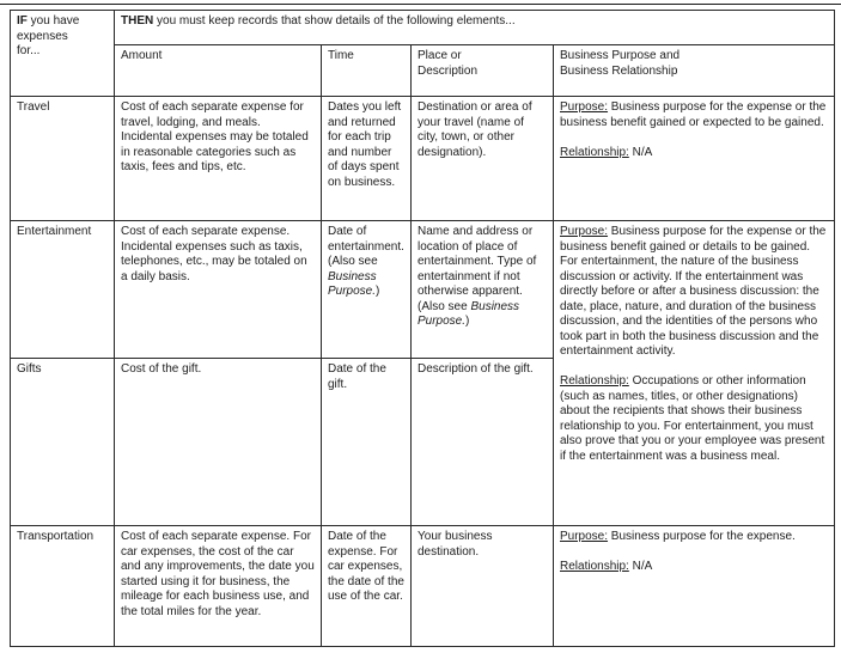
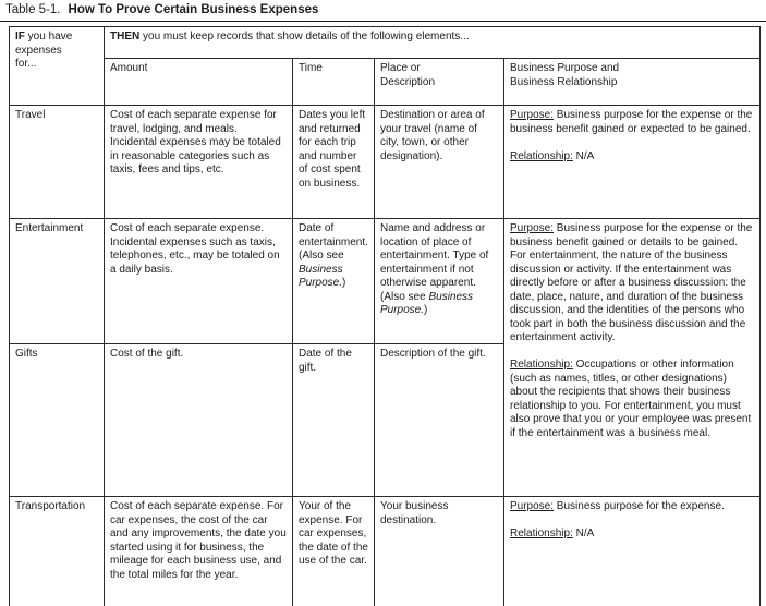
+ Table 5-1. How To Prove Certain Business Expenses
  IF you have expenses for...	THEN you must keep records that show details of the following elements...
  Amount	Time	Place or Description	Business Purpose and Business Relationship
- Travel	Cost of each separate expense for travel, lodging, and meals. Incidental expenses may be totaled in reasonable categories such as taxis, fees and tips, etc.	Dates you left and returned for each trip and number of days spent on business.	Destination or area of your travel (name of city, town, or other designation).	Purpose: Business purpose for the expense or the business benefit gained or expected to be gained. Relationship: N/A
+ Travel	Cost of each separate expense for travel, lodging, and meals. Incidental expenses may be totaled in reasonable categories such as taxis, fees and tips, etc.	Dates you left and returned for each trip and number of cost spent on business.	Destination or area of your travel (name of city, town, or other designation).	Purpose: Business purpose for the expense or the business benefit gained or expected to be gained. Relationship: N/A
  Entertainment	Cost of each separate expense. Incidental expenses such as taxis, telephones, etc., may be totaled on a daily basis.	Date of entertainment. (Also see Business Purpose.)	Name and address or location of place of entertainment. Type of entertainment if not otherwise apparent. (Also see Business Purpose.)	Purpose: Business purpose for the expense or the business benefit gained or details to be gained. For entertainment, the nature of the business discussion or activity. If the entertainment was directly before or after a business discussion: the date, place, nature, and duration of the business discussion, and the identities of the persons who took part in both the business discussion and the entertainment activity. Relationship: Occupations or other information (such as names, titles, or other designations) about the recipients that shows their business relationship to you. For entertainment, you must also prove that you or your employee was present if the entertainment was a business meal.
  Gifts	Cost of the gift.	Date of the gift.	Description of the gift.
- Transportation	Cost of each separate expense. For car expenses, the cost of the car and any improvements, the date you started using it for business, the mileage for each business use, and the total miles for the year.	Date of the expense. For car expenses, the date of the use of the car.	Your business destination.	Purpose: Business purpose for the expense. Relationship: N/A
+ Transportation	Cost of each separate expense. For car expenses, the cost of the car and any improvements, the date you started using it for business, the mileage for each business use, and the total miles for the year.	Your of the expense. For car expenses, the date of the use of the car.	Your business destination.	Purpose: Business purpose for the expense. Relationship: N/A
